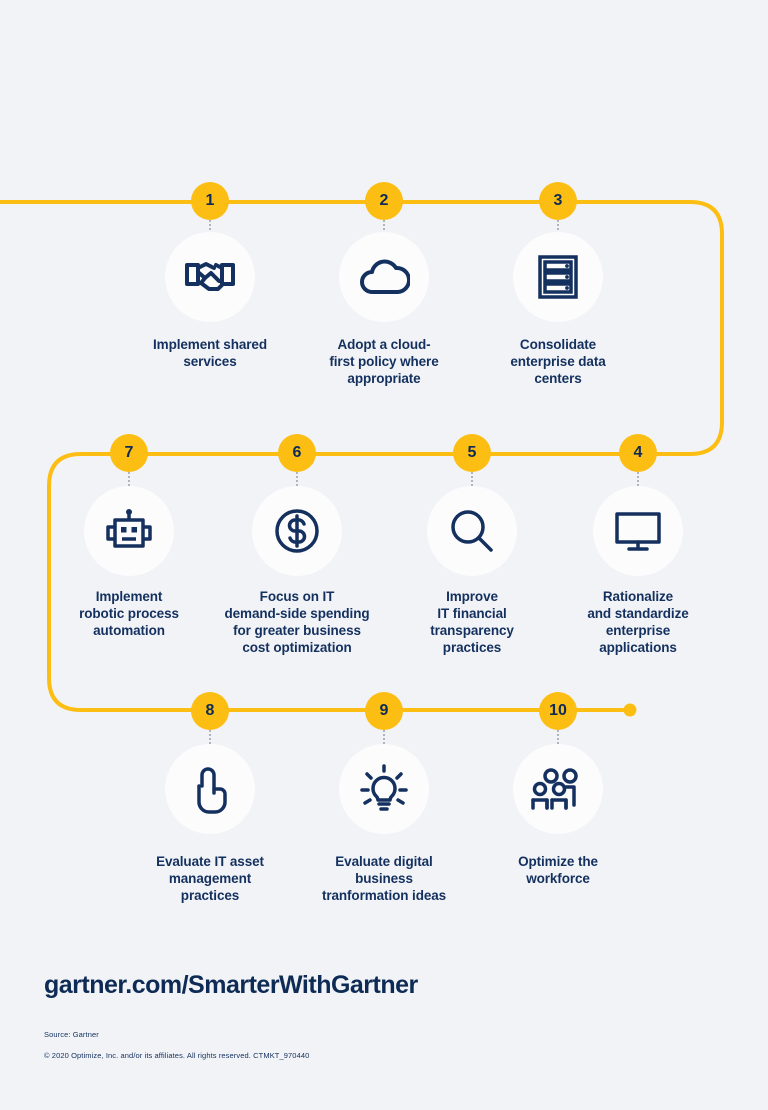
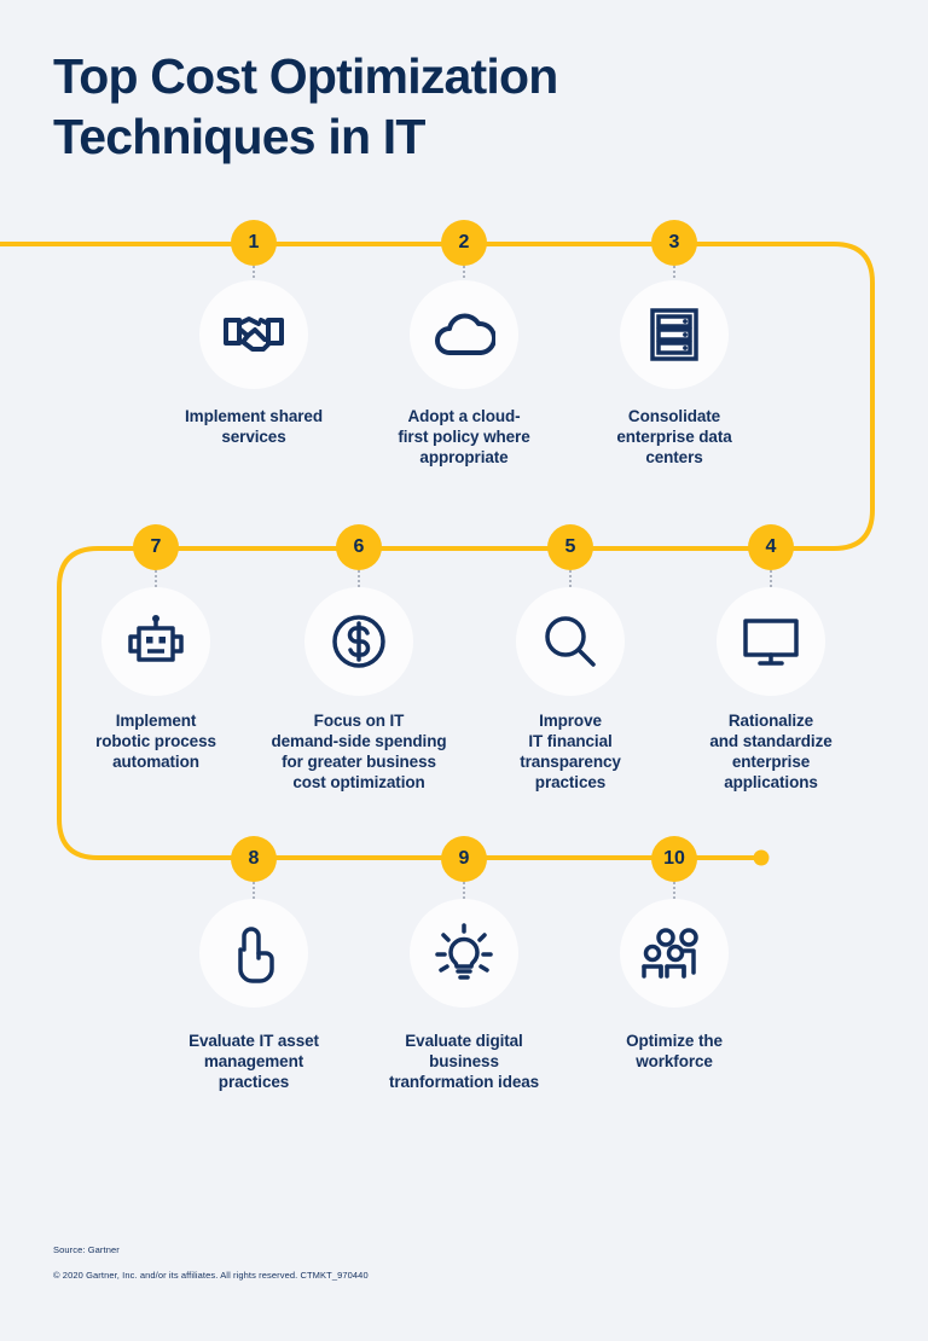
+ Top Cost Optimization
+ Techniques in IT
  1
  Implement shared
  services
  2
  Adopt a cloud-
  first policy where
  appropriate
  3
  Consolidate
  enterprise data
  centers
  7
  Implement
  robotic process
  automation
  6
  Focus on IT
  demand-side spending
  for greater business
  cost optimization
  5
  Improve
  IT financial
  transparency
  practices
  4
  Rationalize
  and standardize
  enterprise
  applications
  8
  Evaluate IT asset
  management
  practices
  9
  Evaluate digital
  business
  tranformation ideas
  10
  Optimize the
  workforce
- gartner.com/SmarterWithGartner
  Source: Gartner
- © 2020 Optimize, Inc. and/or its affiliates. All rights reserved. CTMKT_970440
+ © 2020 Gartner, Inc. and/or its affiliates. All rights reserved. CTMKT_970440
